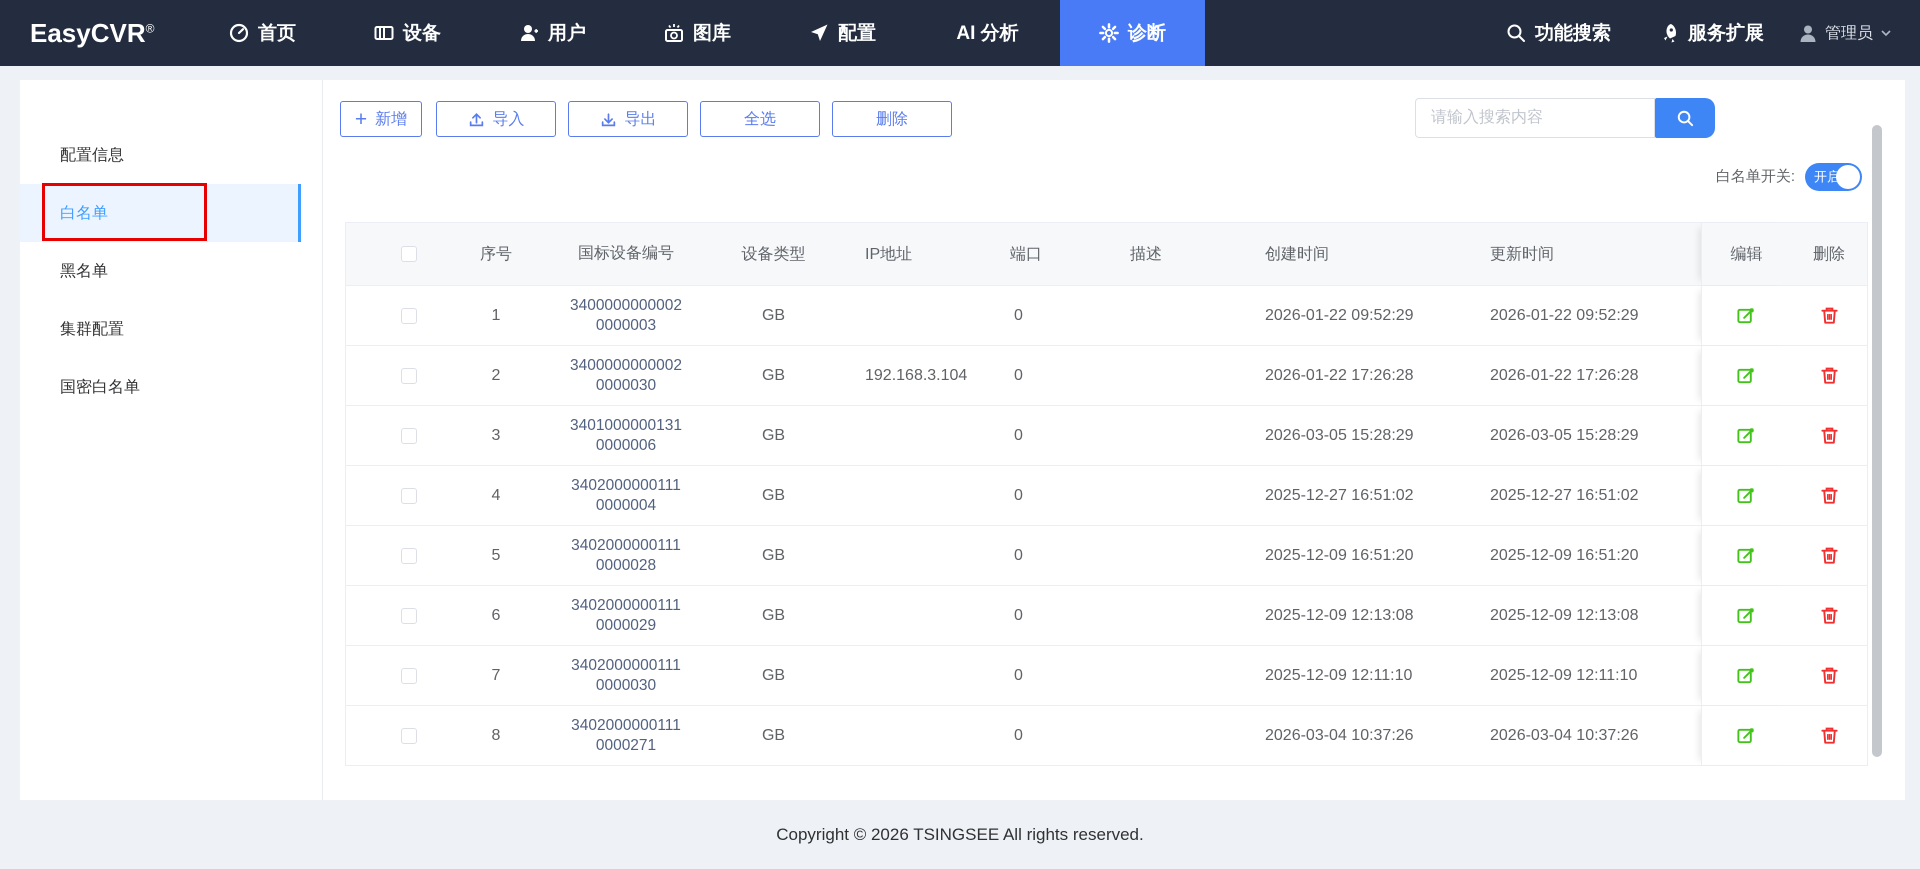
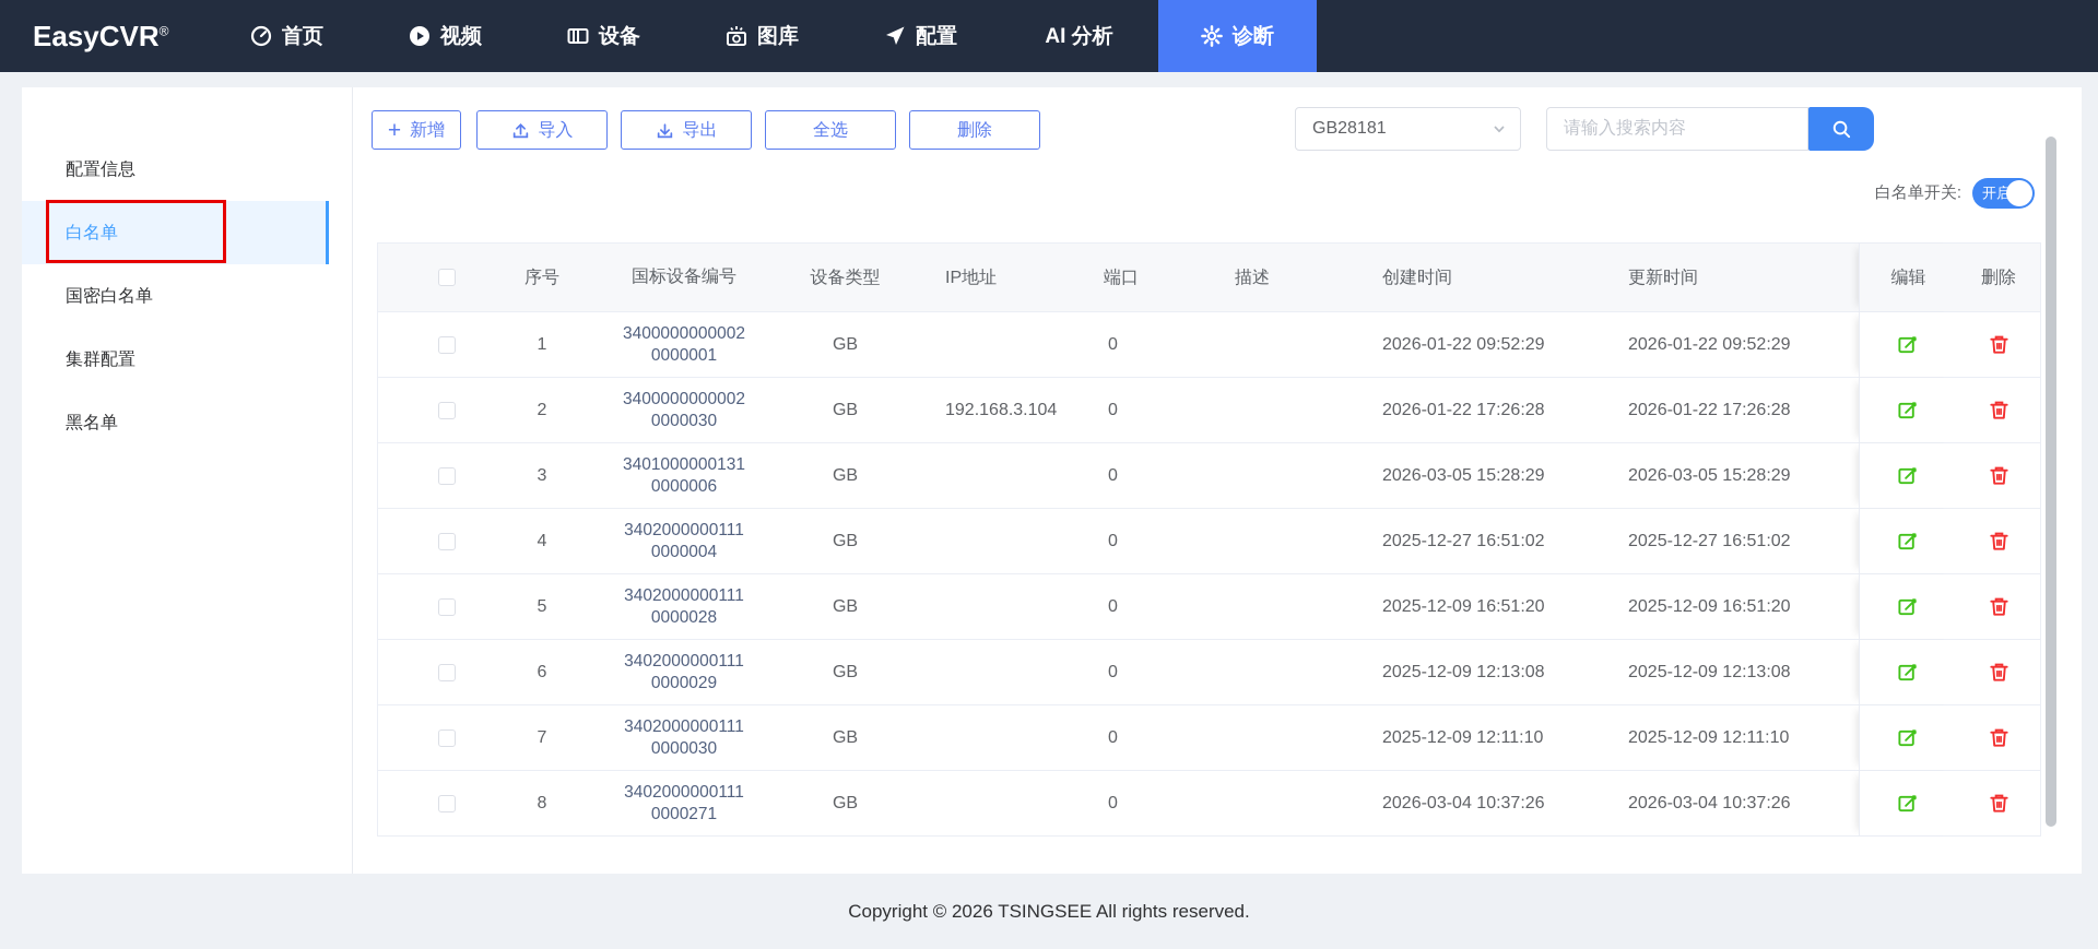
  EasyCVR®
  首页
+ 视频
  设备
- 用户
  图库
  配置
  AI 分析
  诊断
- 功能搜索
- 服务扩展
- 管理员
  配置信息
  白名单
- 黑名单
+ 国密白名单
  集群配置
- 国密白名单
+ 黑名单
  +
  新增
  导入
  导出
  全选
  删除
+ GB28181
  请输入搜索内容
  白名单开关:
  开启
  序号
  国标设备编号
  设备类型
  IP地址
  端口
  描述
  创建时间
  更新时间
  编辑
  删除
  1
  3400000000002
- 0000003
+ 0000001
  GB
  0
  2026-01-22 09:52:29
  2026-01-22 09:52:29
  2
  3400000000002
  0000030
  GB
  192.168.3.104
  0
  2026-01-22 17:26:28
  2026-01-22 17:26:28
  3
  3401000000131
  0000006
  GB
  0
  2026-03-05 15:28:29
  2026-03-05 15:28:29
  4
  3402000000111
  0000004
  GB
  0
  2025-12-27 16:51:02
  2025-12-27 16:51:02
  5
  3402000000111
  0000028
  GB
  0
  2025-12-09 16:51:20
  2025-12-09 16:51:20
  6
  3402000000111
  0000029
  GB
  0
  2025-12-09 12:13:08
  2025-12-09 12:13:08
  7
  3402000000111
  0000030
  GB
  0
  2025-12-09 12:11:10
  2025-12-09 12:11:10
  8
  3402000000111
  0000271
  GB
  0
  2026-03-04 10:37:26
  2026-03-04 10:37:26
  Copyright © 2026 TSINGSEE All rights reserved.
